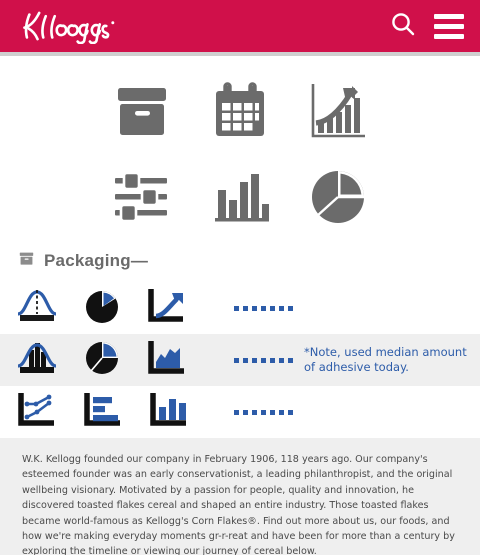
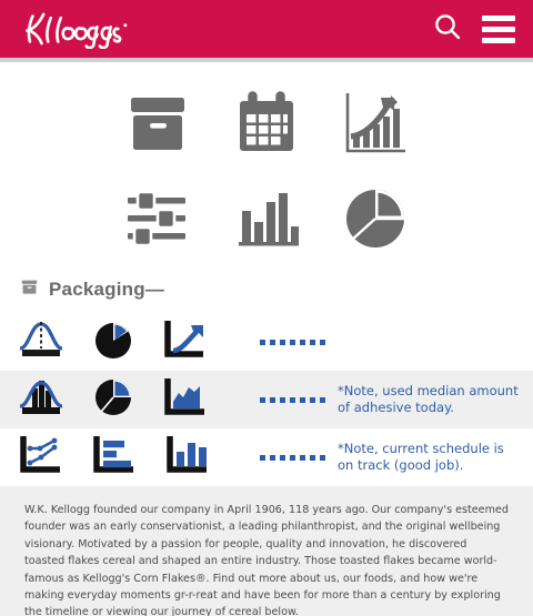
  Packaging—
  *Note, used median amount
  of adhesive today.
+ *Note, current schedule is
+ on track (good job).
- W.K. Kellogg founded our company in February 1906, 118 years ago. Our company's esteemed founder was an early conservationist, a leading philanthropist, and the original wellbeing visionary. Motivated by a passion for people, quality and innovation, he discovered toasted flakes cereal and shaped an entire industry. Those toasted flakes became world-famous as Kellogg's Corn Flakes®. Find out more about us, our foods, and how we're making everyday moments gr-r-reat and have been for more than a century by exploring the timeline or viewing our journey of cereal below.
+ W.K. Kellogg founded our company in April 1906, 118 years ago. Our company's esteemed founder was an early conservationist, a leading philanthropist, and the original wellbeing visionary. Motivated by a passion for people, quality and innovation, he discovered toasted flakes cereal and shaped an entire industry. Those toasted flakes became world-famous as Kellogg's Corn Flakes®. Find out more about us, our foods, and how we're making everyday moments gr-r-reat and have been for more than a century by exploring the timeline or viewing our journey of cereal below.
